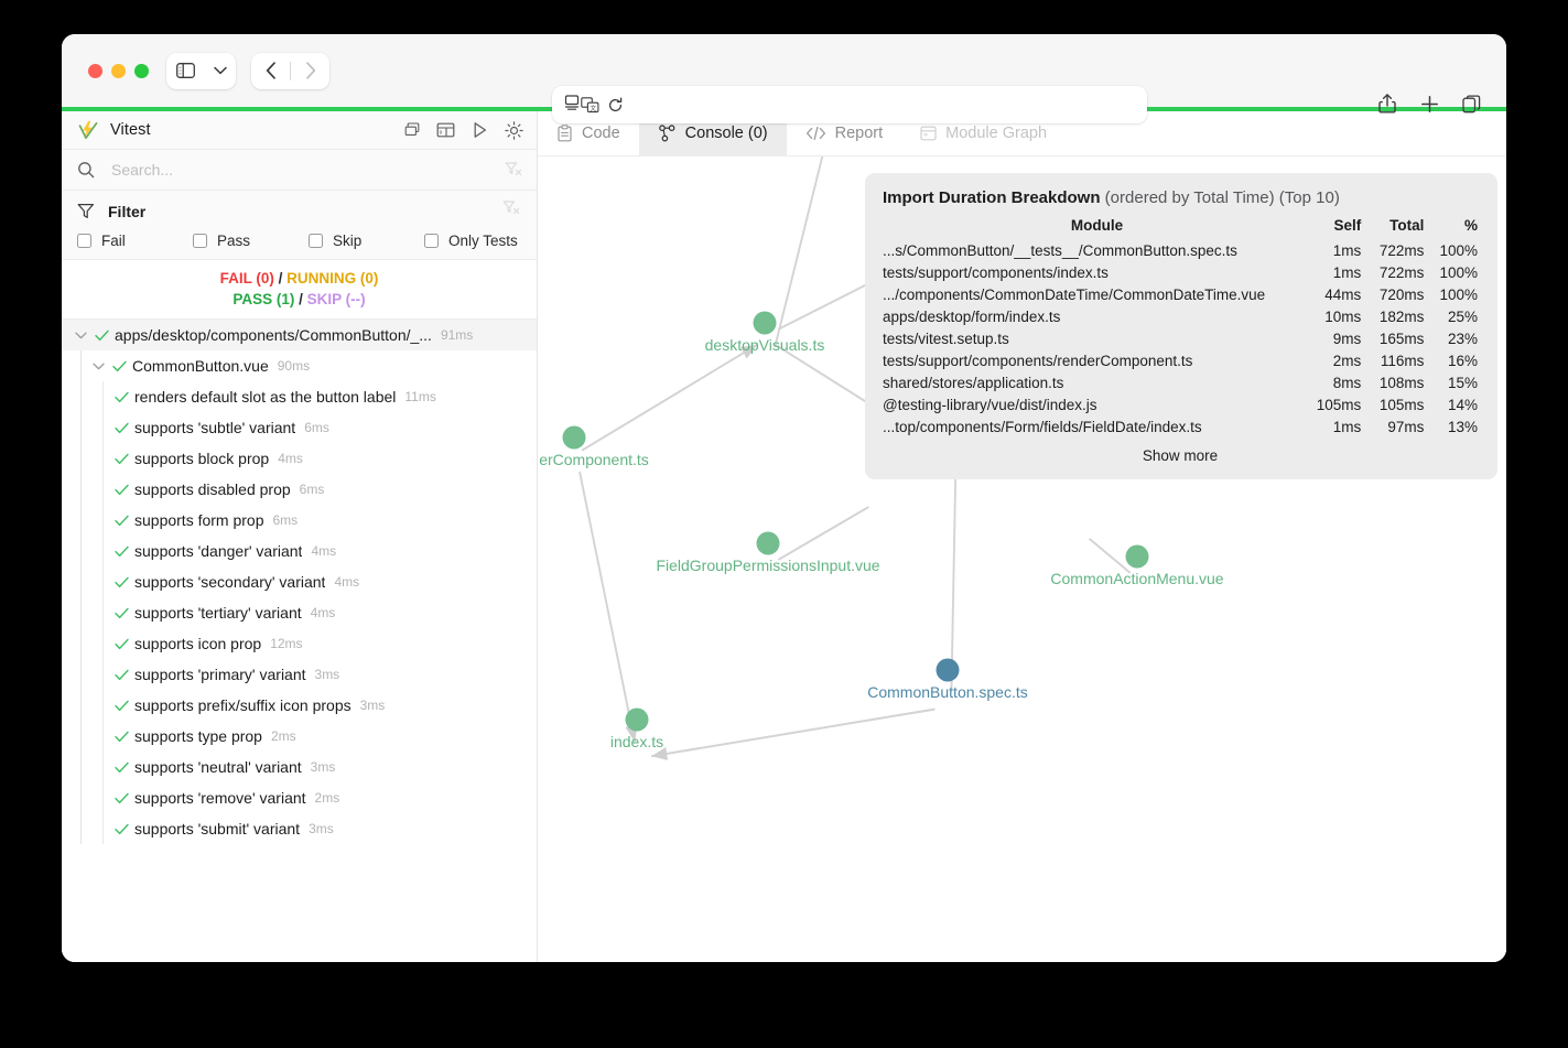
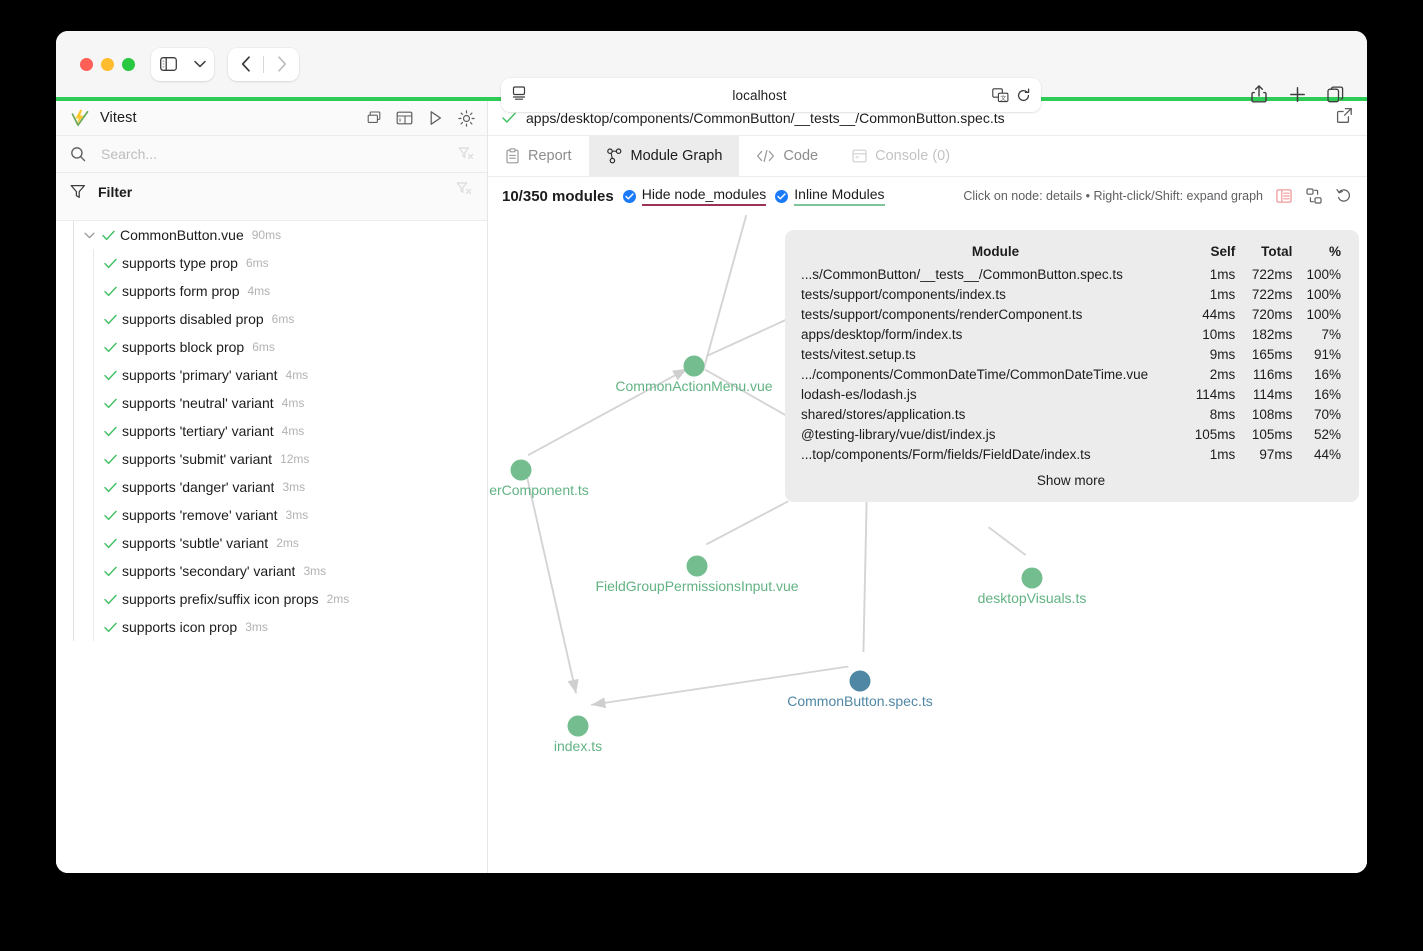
+ localhost
  Vitest
  Search...
  Filter
- Fail
- Pass
- Skip
- Only Tests
- FAIL (0) / RUNNING (0)
- PASS (1) / SKIP (--)
- apps/desktop/components/CommonButton/_...
- 91ms
  CommonButton.vue
  90ms
- renders default slot as the button label
- 11ms
- supports 'subtle' variant
+ supports type prop
  6ms
- supports block prop
+ supports form prop
  4ms
  supports disabled prop
  6ms
- supports form prop
+ supports block prop
  6ms
- supports 'danger' variant
+ supports 'primary' variant
  4ms
- supports 'secondary' variant
+ supports 'neutral' variant
  4ms
  supports 'tertiary' variant
  4ms
- supports icon prop
+ supports 'submit' variant
  12ms
- supports 'primary' variant
+ supports 'danger' variant
  3ms
- supports prefix/suffix icon props
+ supports 'remove' variant
  3ms
- supports type prop
+ supports 'subtle' variant
  2ms
- supports 'neutral' variant
+ supports 'secondary' variant
  3ms
- supports 'remove' variant
+ supports prefix/suffix icon props
  2ms
- supports 'submit' variant
+ supports icon prop
  3ms
+ apps/desktop/components/CommonButton/__tests__/CommonButton.spec.ts
- Code
+ Report
- Console (0)
+ Module Graph
- Report
+ Code
- Module Graph
+ Console (0)
+ 10/350 modules
+ Hide node_modules
+ Inline Modules
+ Click on node: details • Right-click/Shift: expand graph
- desktopVisuals.ts
+ CommonActionMenu.vue
  erComponent.ts
  FieldGroupPermissionsInput.vue
- CommonActionMenu.vue
+ desktopVisuals.ts
  CommonButton.spec.ts
  index.ts
- Import Duration Breakdown (ordered by Total Time) (Top 10)
  Module	Self	Total	%
  ...s/CommonButton/__tests__/CommonButton.spec.ts	1ms	722ms	100%
  tests/support/components/index.ts	1ms	722ms	100%
- .../components/CommonDateTime/CommonDateTime.vue	44ms	720ms	100%
+ tests/support/components/renderComponent.ts	44ms	720ms	100%
- apps/desktop/form/index.ts	10ms	182ms	25%
+ apps/desktop/form/index.ts	10ms	182ms	7%
- tests/vitest.setup.ts	9ms	165ms	23%
+ tests/vitest.setup.ts	9ms	165ms	91%
- tests/support/components/renderComponent.ts	2ms	116ms	16%
+ .../components/CommonDateTime/CommonDateTime.vue	2ms	116ms	16%
+ lodash-es/lodash.js	114ms	114ms	16%
- shared/stores/application.ts	8ms	108ms	15%
+ shared/stores/application.ts	8ms	108ms	70%
- @testing-library/vue/dist/index.js	105ms	105ms	14%
+ @testing-library/vue/dist/index.js	105ms	105ms	52%
- ...top/components/Form/fields/FieldDate/index.ts	1ms	97ms	13%
+ ...top/components/Form/fields/FieldDate/index.ts	1ms	97ms	44%
  Show more
